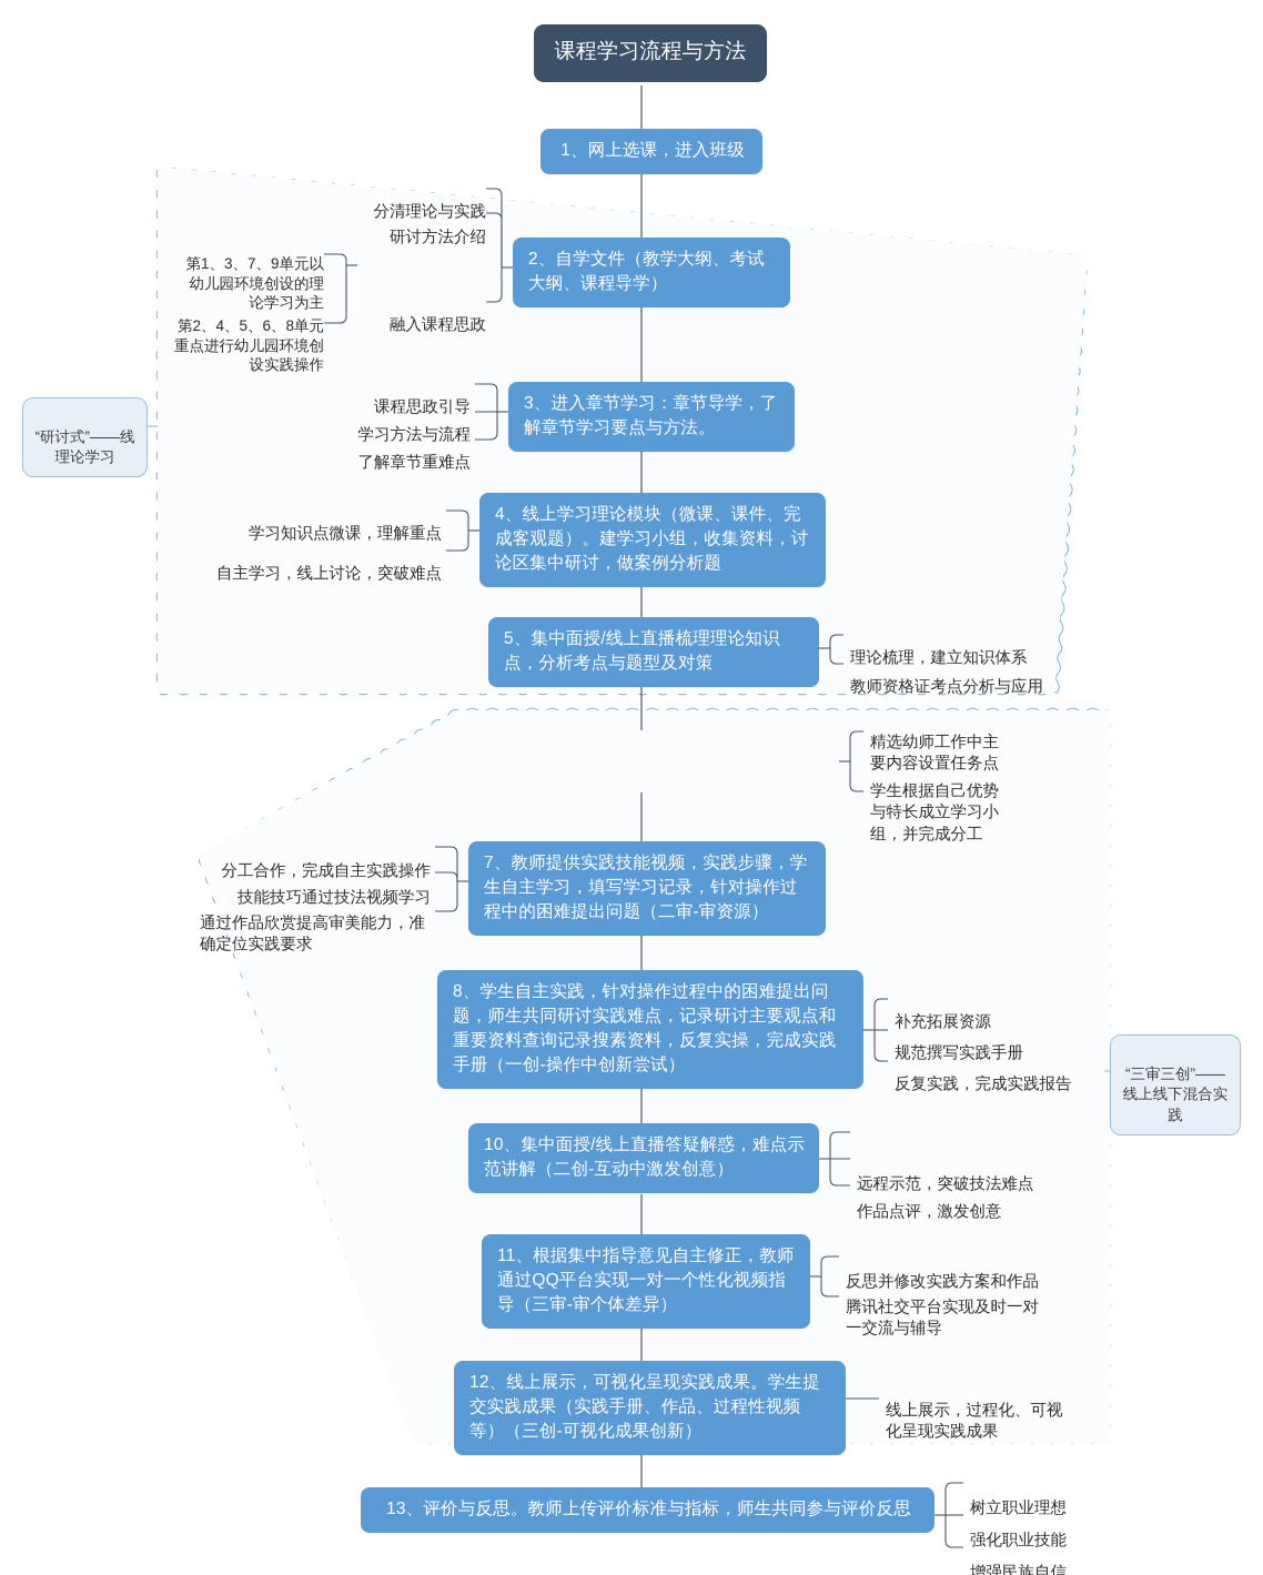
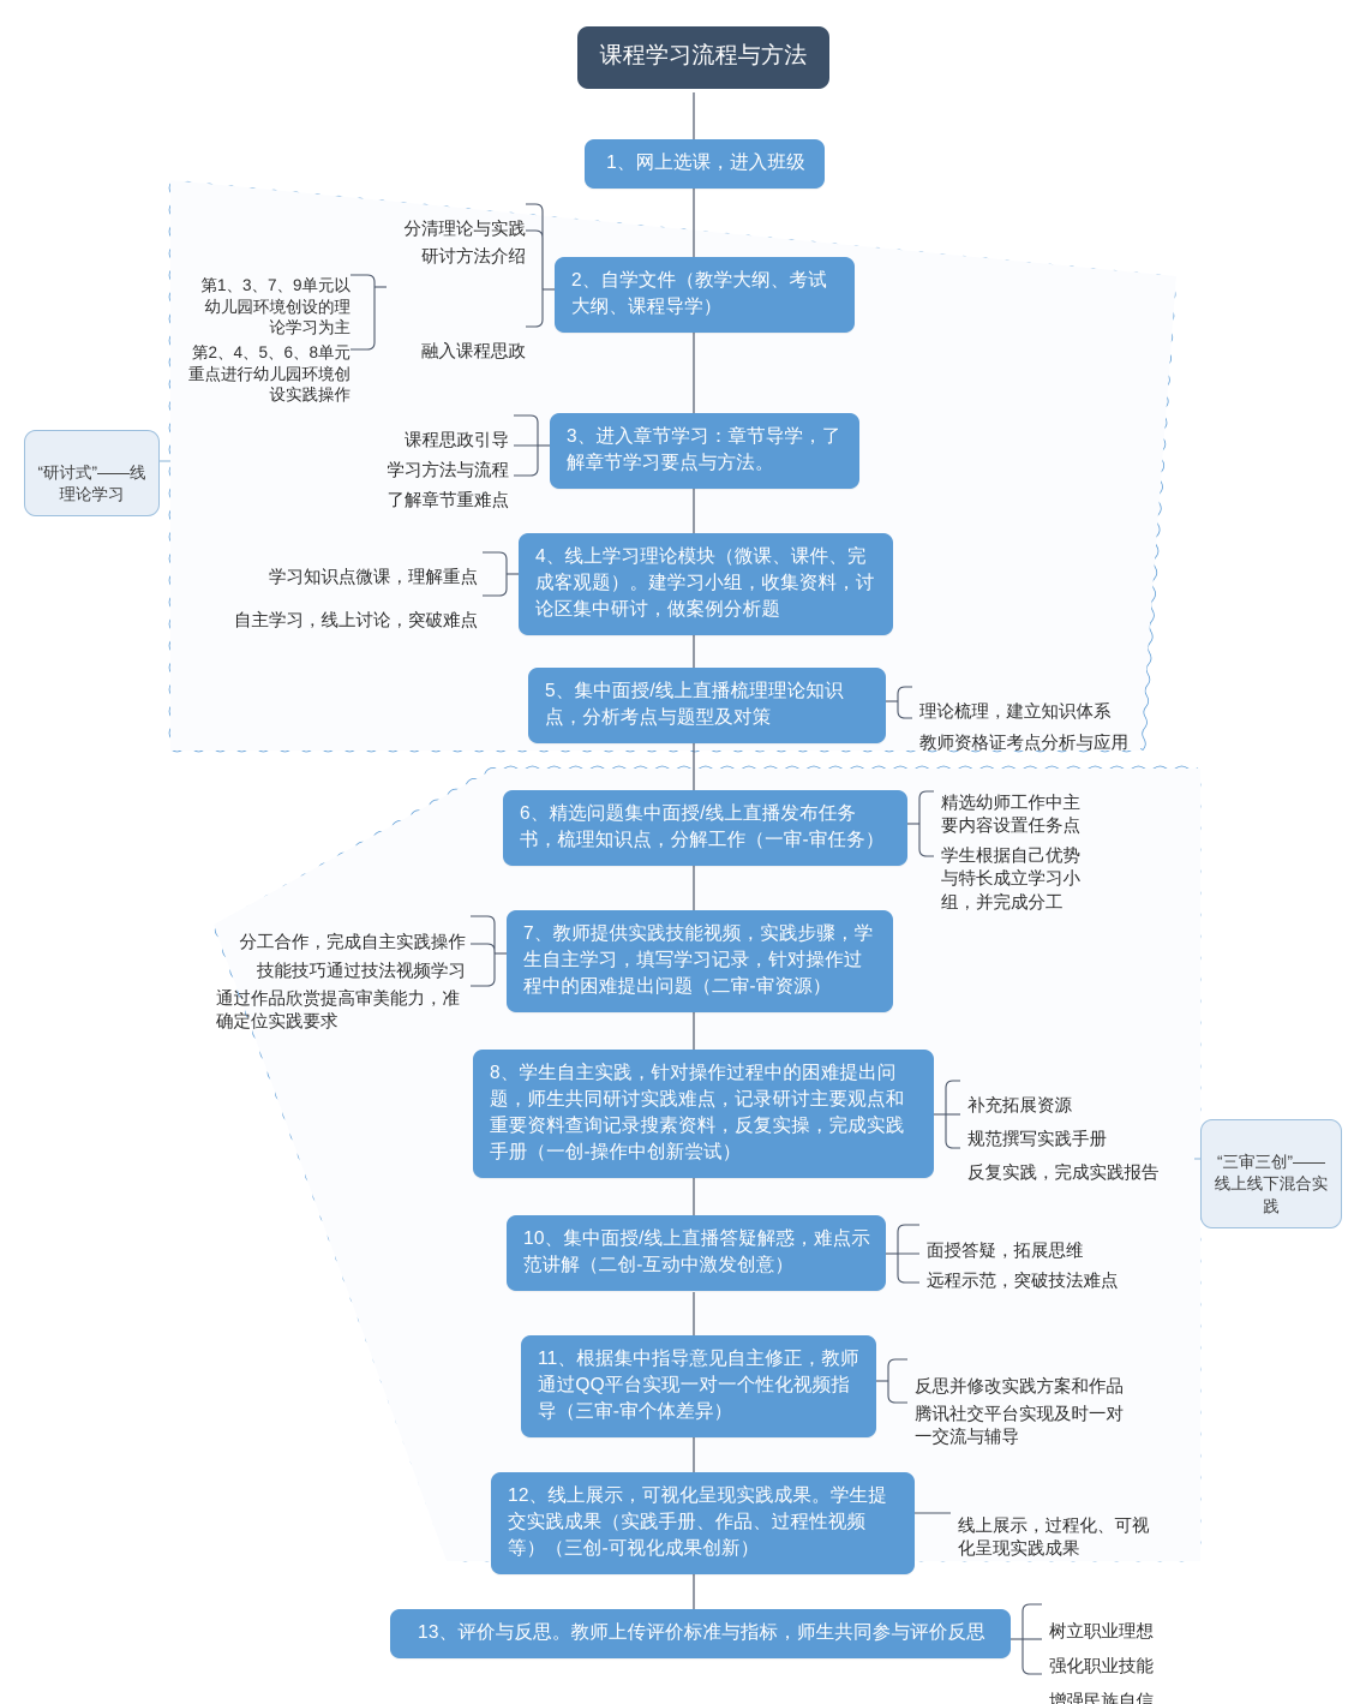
  课程学习流程与方法
  1、网上选课，进入班级
  2、自学文件（教学大纲、考试大纲、课程导学）
  3、进入章节学习：章节导学，了解章节学习要点与方法。
  4、线上学习理论模块（微课、课件、完成客观题）。建学习小组，收集资料，讨论区集中研讨，做案例分析题
  5、集中面授/线上直播梳理理论知识点，分析考点与题型及对策
+ 6、精选问题集中面授/线上直播发布任务书，梳理知识点，分解工作（一审-审任务）
  7、教师提供实践技能视频，实践步骤，学生自主学习，填写学习记录，针对操作过程中的困难提出问题（二审-审资源）
  8、学生自主实践，针对操作过程中的困难提出问题，师生共同研讨实践难点，记录研讨主要观点和重要资料查询记录搜素资料，反复实操，完成实践手册（一创-操作中创新尝试）
  10、集中面授/线上直播答疑解惑，难点示范讲解（二创-互动中激发创意）
  11、根据集中指导意见自主修正，教师通过QQ平台实现一对一个性化视频指导（三审-审个体差异）
  12、线上展示，可视化呈现实践成果。学生提交实践成果（实践手册、作品、过程性视频等）（三创-可视化成果创新）
  13、评价与反思。教师上传评价标准与指标，师生共同参与评价反思
  分清理论与实践
  研讨方法介绍
  融入课程思政
  第1、3、7、9单元以幼儿园环境创设的理论学习为主
  第2、4、5、6、8单元重点进行幼儿园环境创设实践操作
  课程思政引导
  学习方法与流程
  了解章节重难点
  学习知识点微课，理解重点
  自主学习，线上讨论，突破难点
  理论梳理，建立知识体系
  教师资格证考点分析与应用
  精选幼师工作中主要内容设置任务点
  学生根据自己优势与特长成立学习小组，并完成分工
  分工合作，完成自主实践操作
  技能技巧通过技法视频学习
  通过作品欣赏提高审美能力，准确定位实践要求
  补充拓展资源
  规范撰写实践手册
  反复实践，完成实践报告
+ 面授答疑，拓展思维
  远程示范，突破技法难点
- 作品点评，激发创意
  反思并修改实践方案和作品
  腾讯社交平台实现及时一对一交流与辅导
  线上展示，过程化、可视化呈现实践成果
  树立职业理想
  强化职业技能
  增强民族自信
  “研讨式”——线理论学习
  “三审三创”——线上线下混合实践
